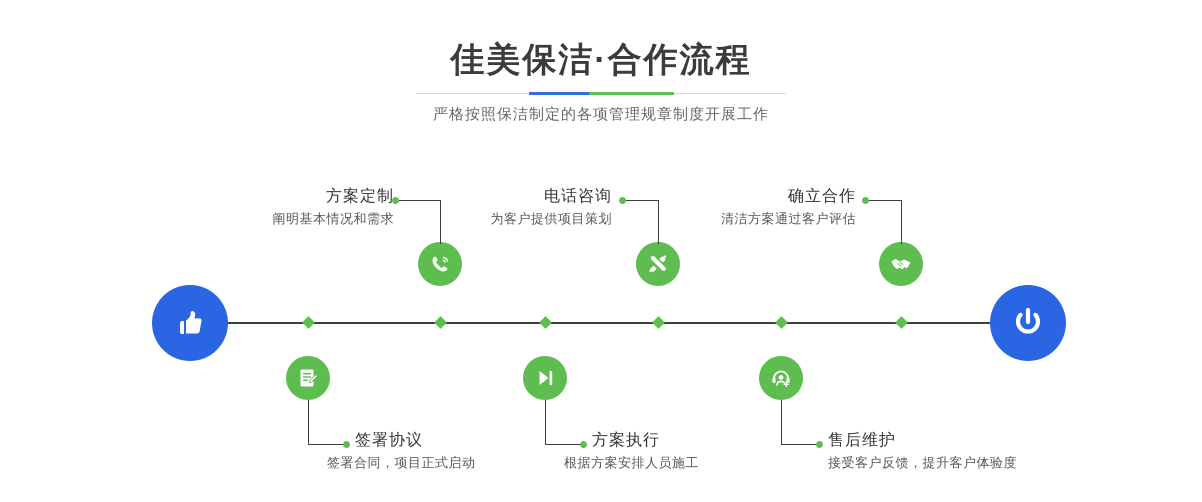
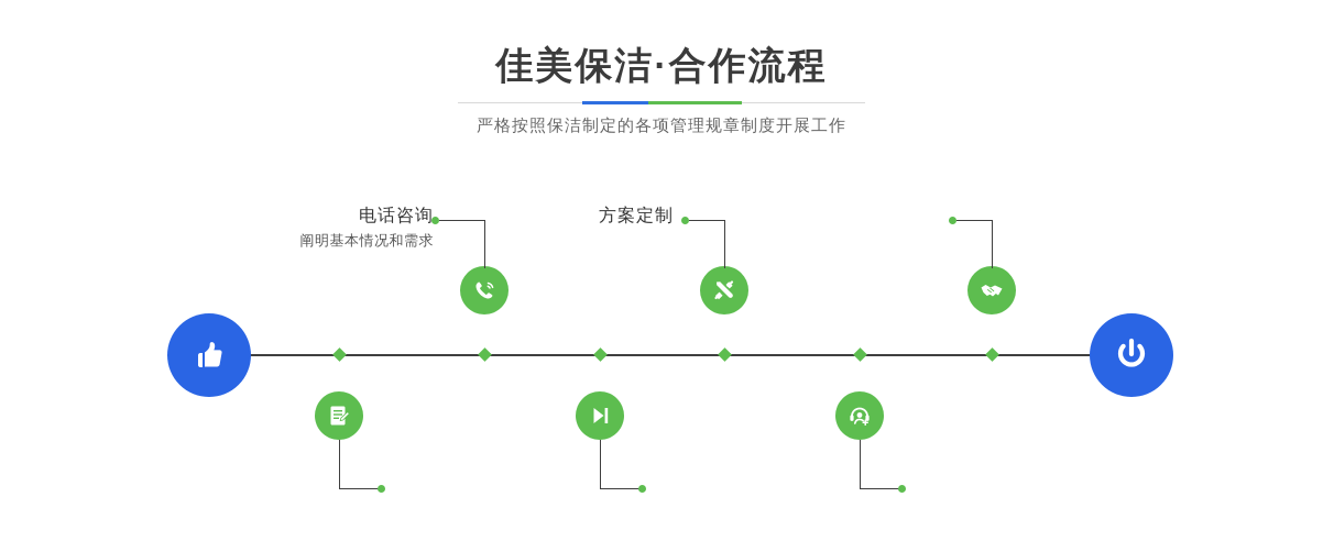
  佳美保洁·合作流程
  严格按照保洁制定的各项管理规章制度开展工作
- 方案定制
+ 电话咨询
  阐明基本情况和需求
- 签署协议
- 签署合同，项目正式启动
- 电话咨询
+ 方案定制
- 为客户提供项目策划
- 方案执行
- 根据方案安排人员施工
- 确立合作
- 清洁方案通过客户评估
- 售后维护
- 接受客户反馈，提升客户体验度
